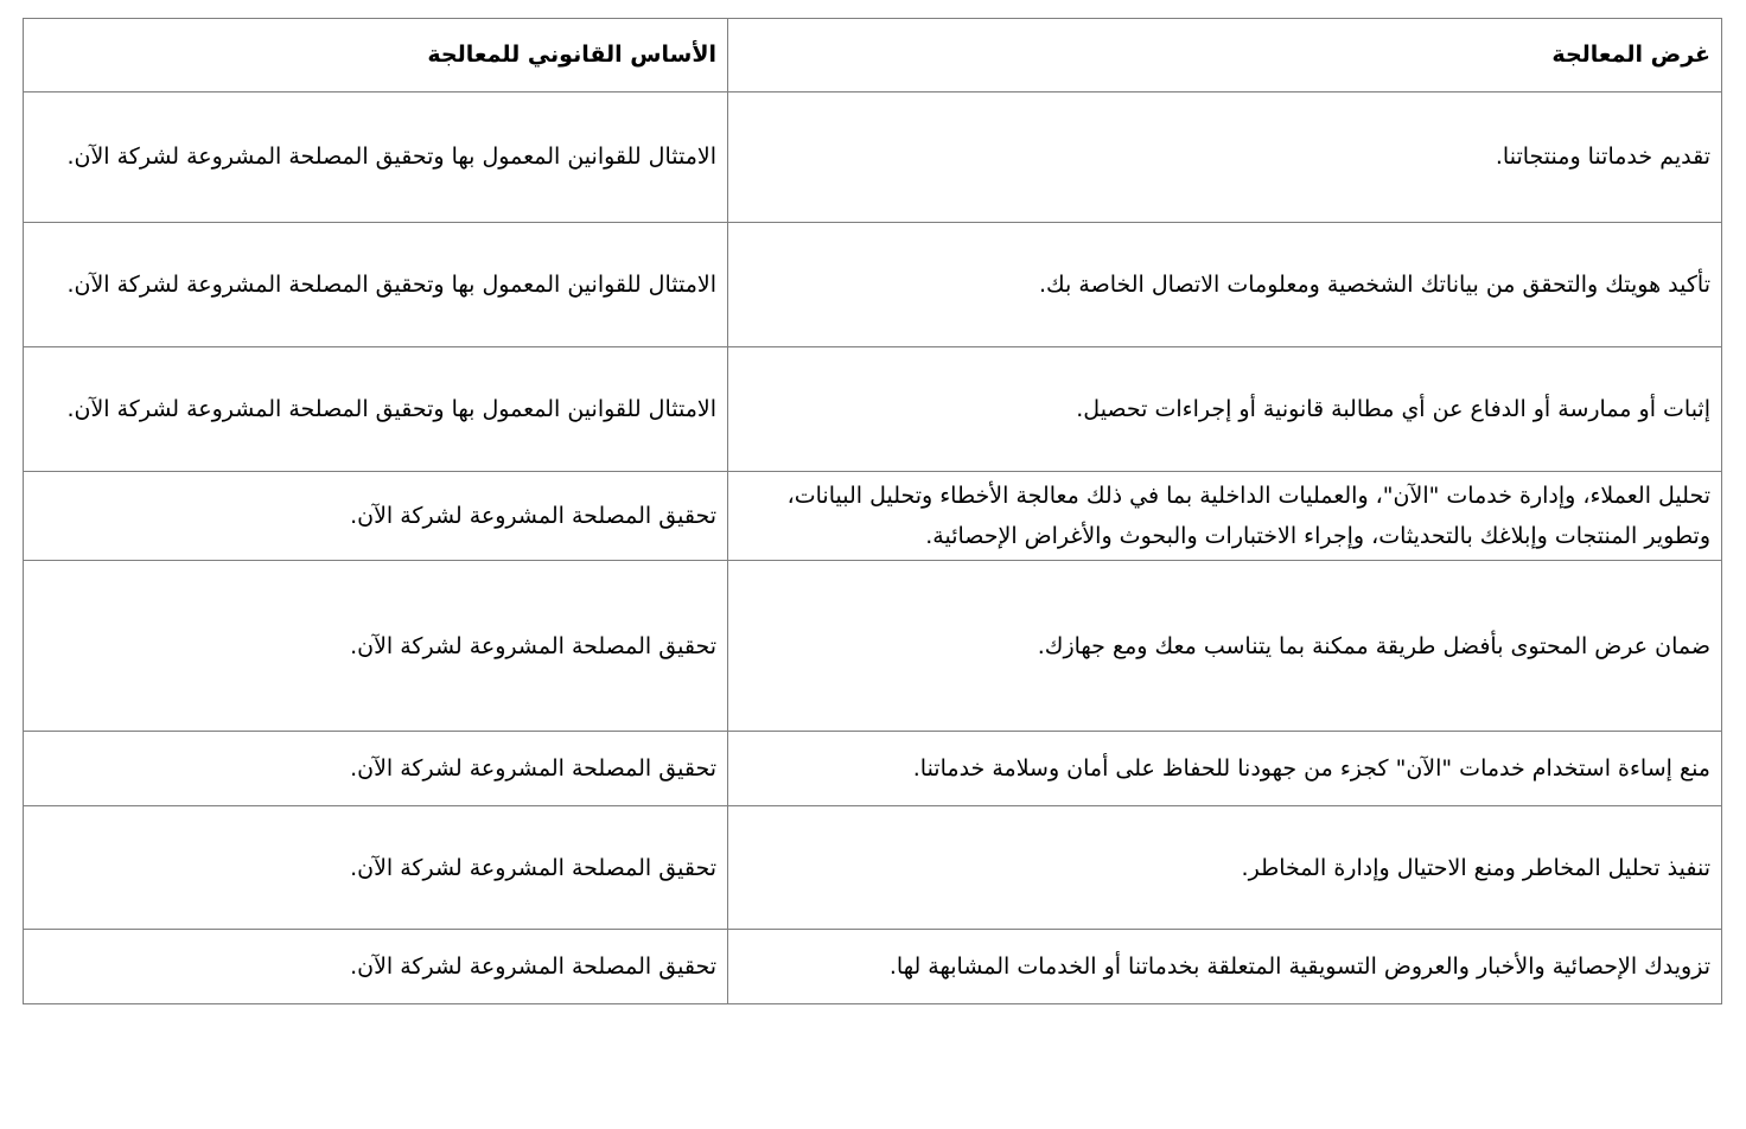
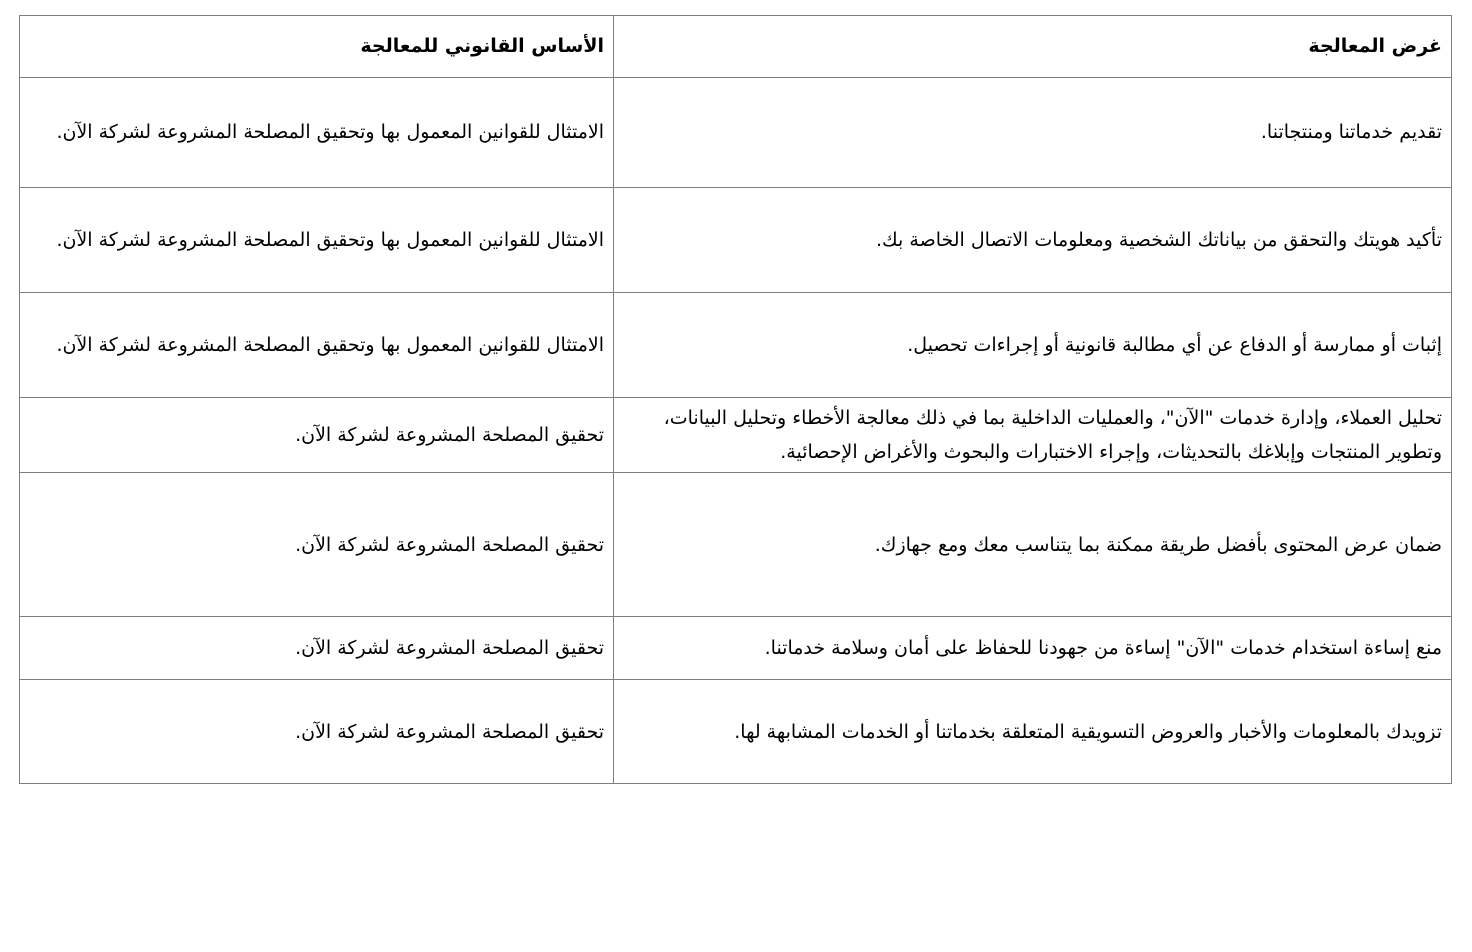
  غرض المعالجة	الأساس القانوني للمعالجة
  تقديم خدماتنا ومنتجاتنا.	الامتثال للقوانين المعمول بها وتحقيق المصلحة المشروعة لشركة الآن.
  تأكيد هويتك والتحقق من بياناتك الشخصية ومعلومات الاتصال الخاصة بك.	الامتثال للقوانين المعمول بها وتحقيق المصلحة المشروعة لشركة الآن.
  إثبات أو ممارسة أو الدفاع عن أي مطالبة قانونية أو إجراءات تحصيل.	الامتثال للقوانين المعمول بها وتحقيق المصلحة المشروعة لشركة الآن.
  تحليل العملاء، وإدارة خدمات "الآن"، والعمليات الداخلية بما في ذلك معالجة الأخطاء وتحليل البيانات، وتطوير المنتجات وإبلاغك بالتحديثات، وإجراء الاختبارات والبحوث والأغراض الإحصائية.	تحقيق المصلحة المشروعة لشركة الآن.
  ضمان عرض المحتوى بأفضل طريقة ممكنة بما يتناسب معك ومع جهازك.	تحقيق المصلحة المشروعة لشركة الآن.
- منع إساءة استخدام خدمات "الآن" كجزء من جهودنا للحفاظ على أمان وسلامة خدماتنا.	تحقيق المصلحة المشروعة لشركة الآن.
+ منع إساءة استخدام خدمات "الآن" إساءة من جهودنا للحفاظ على أمان وسلامة خدماتنا.	تحقيق المصلحة المشروعة لشركة الآن.
- تنفيذ تحليل المخاطر ومنع الاحتيال وإدارة المخاطر.	تحقيق المصلحة المشروعة لشركة الآن.
- تزويدك الإحصائية والأخبار والعروض التسويقية المتعلقة بخدماتنا أو الخدمات المشابهة لها.	تحقيق المصلحة المشروعة لشركة الآن.
+ تزويدك بالمعلومات والأخبار والعروض التسويقية المتعلقة بخدماتنا أو الخدمات المشابهة لها.	تحقيق المصلحة المشروعة لشركة الآن.
